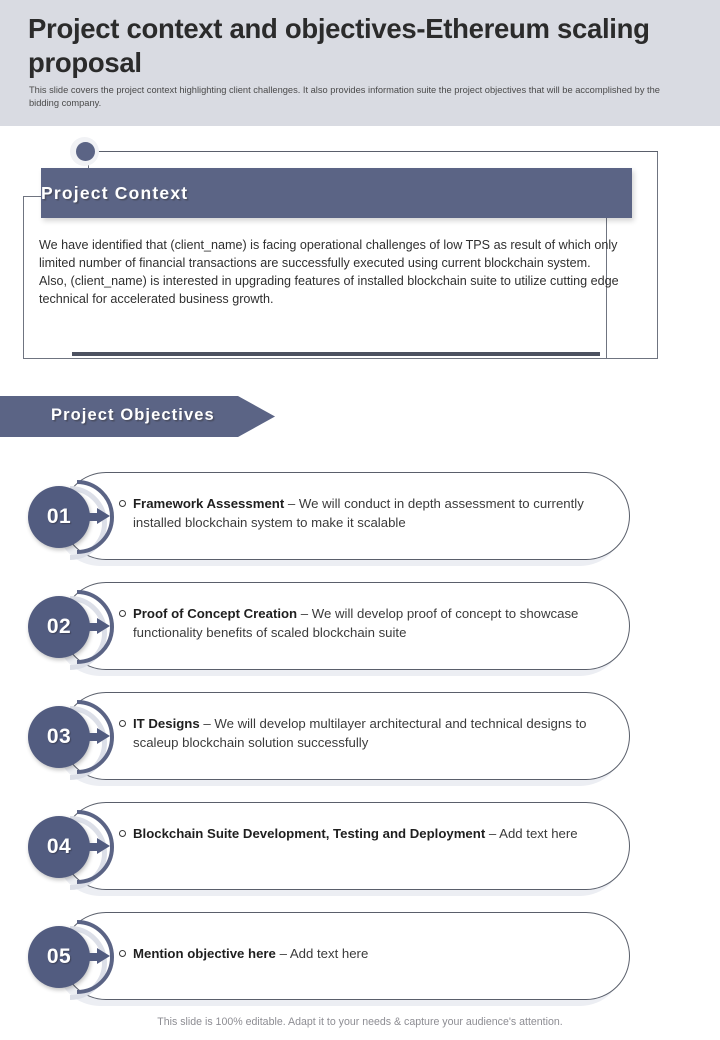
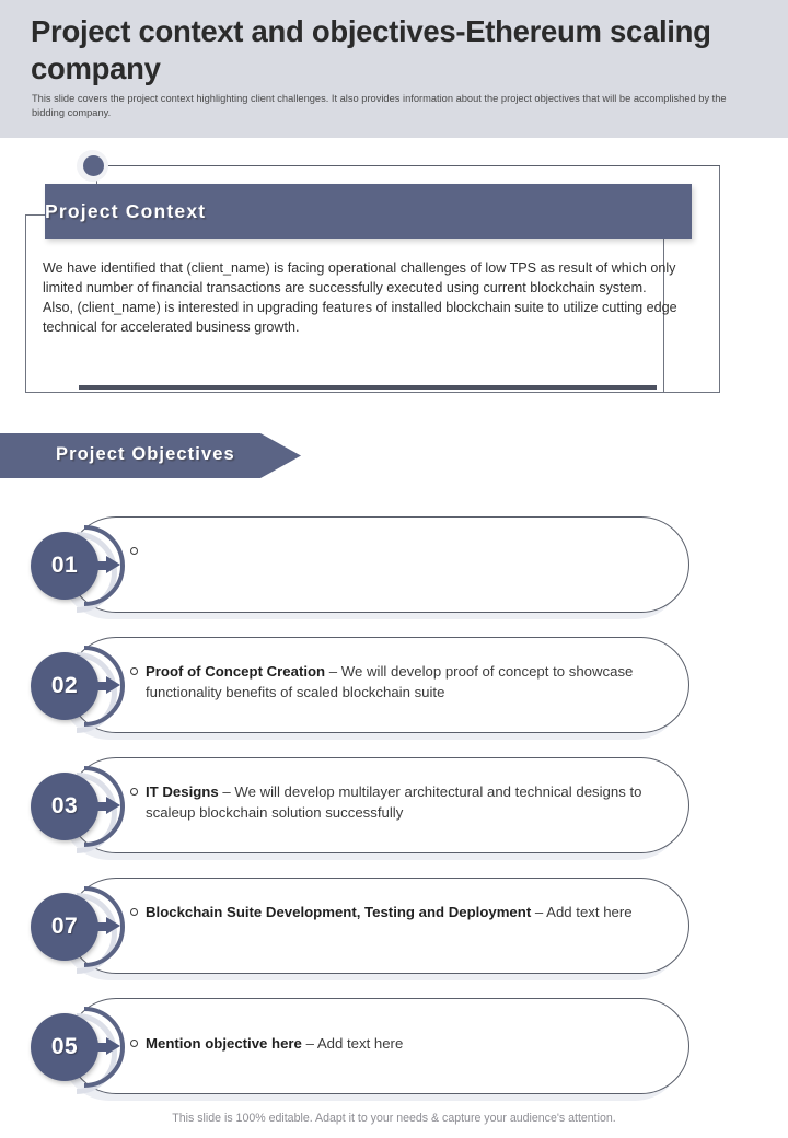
- Project context and objectives-Ethereum scaling proposal
+ Project context and objectives-Ethereum scaling company
- This slide covers the project context highlighting client challenges. It also provides information suite the project objectives that will be accomplished by the bidding company.
+ This slide covers the project context highlighting client challenges. It also provides information about the project objectives that will be accomplished by the bidding company.
  Project Context
  We have identified that (client_name) is facing operational challenges of low TPS as result of which only limited number of financial transactions are successfully executed using current blockchain system.
  Also, (client_name) is interested in upgrading features of installed blockchain suite to utilize cutting edge technical for accelerated business growth.
  Project Objectives
  01
- Framework Assessment – We will conduct in depth assessment to currently installed blockchain system to make it scalable
  02
  Proof of Concept Creation – We will develop proof of concept to showcase functionality benefits of scaled blockchain suite
  03
  IT Designs – We will develop multilayer architectural and technical designs to scaleup blockchain solution successfully
- 04
+ 07
  Blockchain Suite Development, Testing and Deployment – Add text here
  05
  Mention objective here – Add text here
  This slide is 100% editable. Adapt it to your needs & capture your audience's attention.
